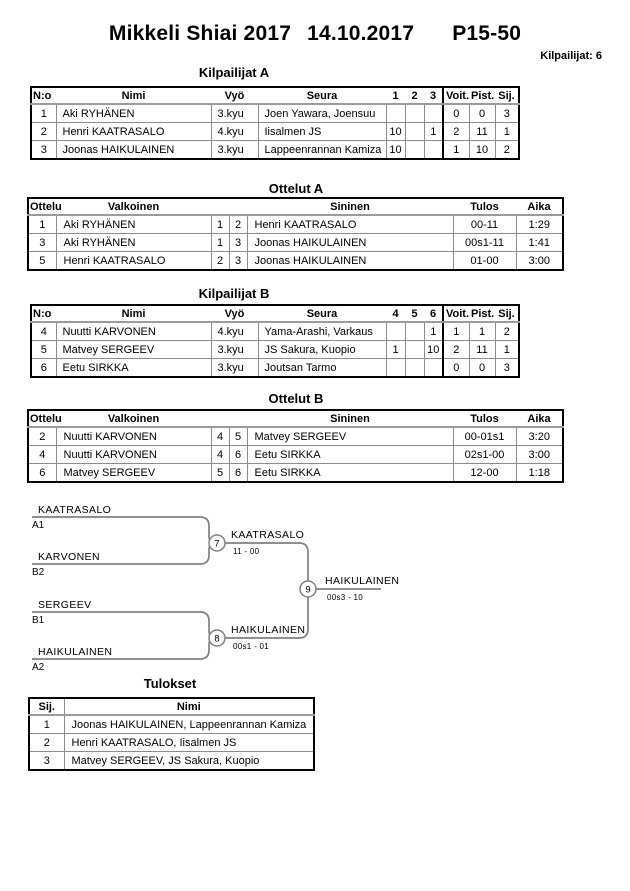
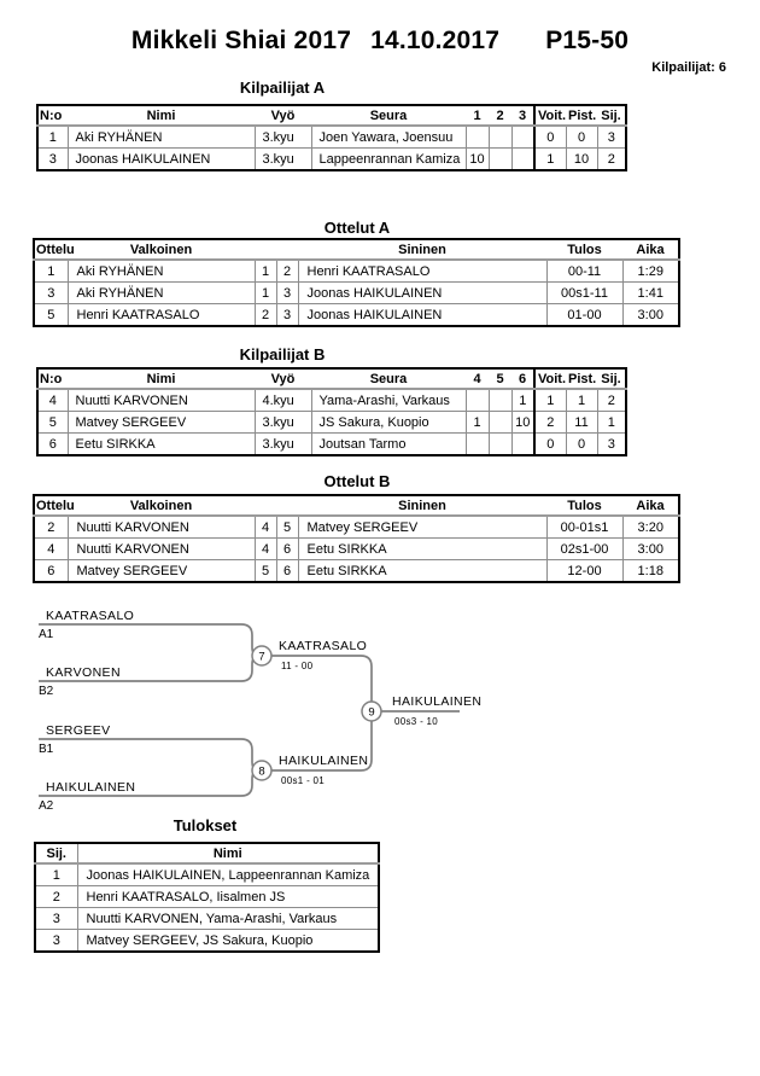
  Mikkeli Shiai 2017
  14.10.2017
  P15-50
  Kilpailijat: 6
  Kilpailijat A
  N:o	Nimi	Vyö	Seura	1	2	3	Voit.	Pist.	Sij.
  1	Aki RYHÄNEN	3.kyu	Joen Yawara, Joensuu				0	0	3
- 2	Henri KAATRASALO	4.kyu	Iisalmen JS	10		1	2	11	1
  3	Joonas HAIKULAINEN	3.kyu	Lappeenrannan Kamiza	10			1	10	2
  Ottelut A
  Ottelu	Valkoinen			Sininen	Tulos	Aika
  1	Aki RYHÄNEN	1	2	Henri KAATRASALO	00-11	1:29
  3	Aki RYHÄNEN	1	3	Joonas HAIKULAINEN	00s1-11	1:41
  5	Henri KAATRASALO	2	3	Joonas HAIKULAINEN	01-00	3:00
  Kilpailijat B
  N:o	Nimi	Vyö	Seura	4	5	6	Voit.	Pist.	Sij.
  4	Nuutti KARVONEN	4.kyu	Yama-Arashi, Varkaus			1	1	1	2
  5	Matvey SERGEEV	3.kyu	JS Sakura, Kuopio	1		10	2	11	1
  6	Eetu SIRKKA	3.kyu	Joutsan Tarmo				0	0	3
  Ottelut B
  Ottelu	Valkoinen			Sininen	Tulos	Aika
  2	Nuutti KARVONEN	4	5	Matvey SERGEEV	00-01s1	3:20
  4	Nuutti KARVONEN	4	6	Eetu SIRKKA	02s1-00	3:00
  6	Matvey SERGEEV	5	6	Eetu SIRKKA	12-00	1:18
  7
  8
  9
  KAATRASALO
  A1
  KARVONEN
  B2
  KAATRASALO
  11 - 00
  SERGEEV
  B1
  HAIKULAINEN
  A2
  HAIKULAINEN
  00s1 - 01
  HAIKULAINEN
  00s3 - 10
  Tulokset
  Sij.	Nimi
  1	Joonas HAIKULAINEN, Lappeenrannan Kamiza
  2	Henri KAATRASALO, Iisalmen JS
+ 3	Nuutti KARVONEN, Yama-Arashi, Varkaus
  3	Matvey SERGEEV, JS Sakura, Kuopio
